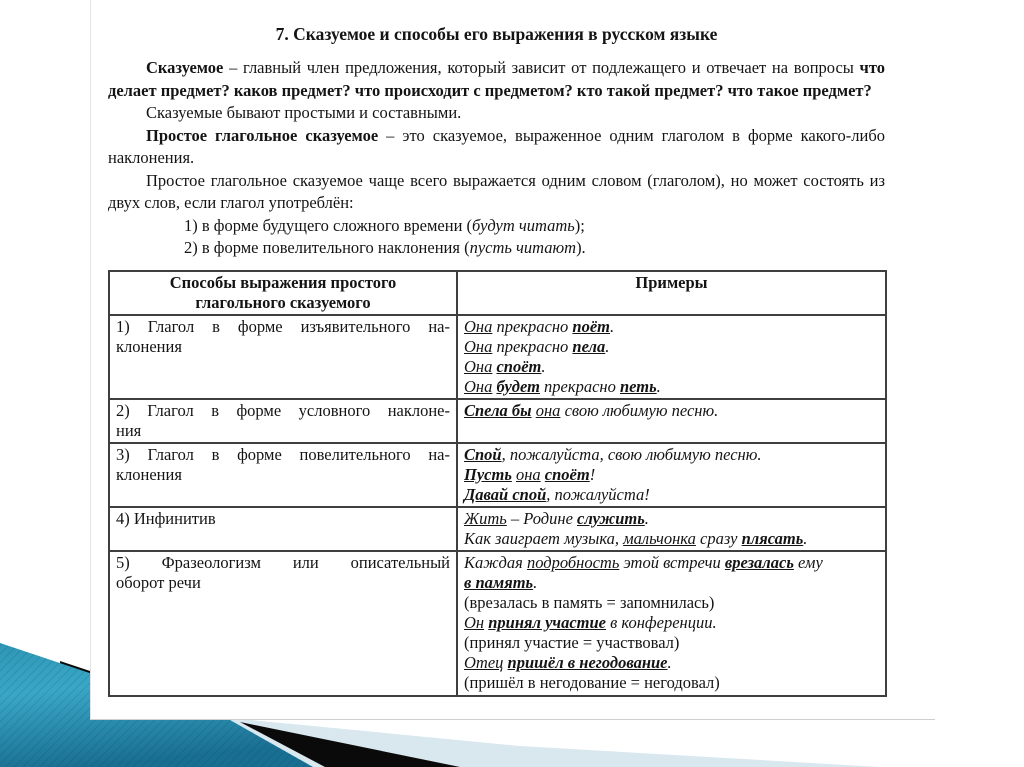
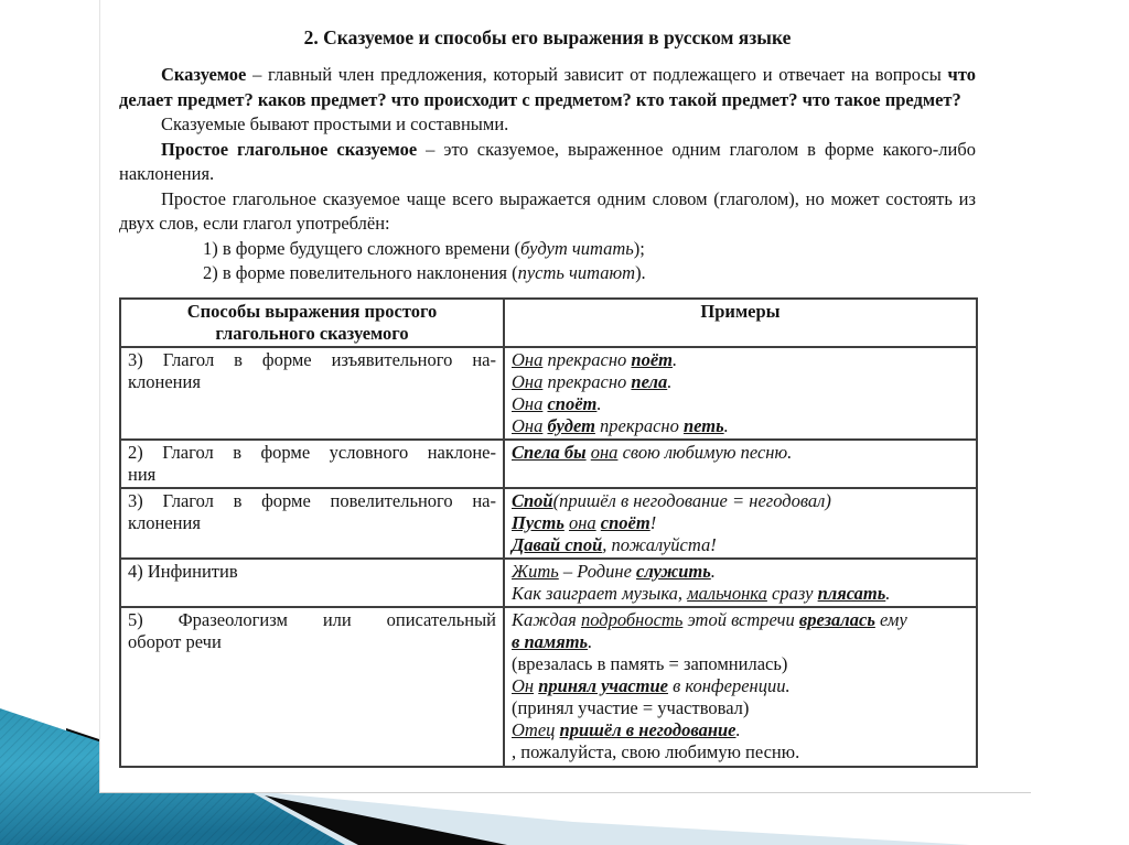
- 7. Сказуемое и способы его выражения в русском языке
+ 2. Сказуемое и способы его выражения в русском языке
  Сказуемое – главный член предложения, который зависит от подлежащего и отвечает на вопросы что делает предмет? каков предмет? что происходит с предметом? кто такой предмет? что такое предмет?
  Сказуемые бывают простыми и составными.
  Простое глагольное сказуемое – это сказуемое, выраженное одним глаголом в форме какого-либо наклонения.
  Простое глагольное сказуемое чаще всего выражается одним словом (глаголом), но может состоять из двух слов, если глагол употреблён:
  1) в форме будущего сложного времени (будут читать);
  2) в форме повелительного наклонения (пусть читают).
  Способы выражения простогоглагольного сказуемого	Примеры
- 1) Глагол в форме изъявительного на-клонения	Она прекрасно поёт.Она прекрасно пела.Она споёт.Она будет прекрасно петь.
+ 3) Глагол в форме изъявительного на-клонения	Она прекрасно поёт.Она прекрасно пела.Она споёт.Она будет прекрасно петь.
  2) Глагол в форме условного наклоне-ния	Спела бы она свою любимую песню.
- 3) Глагол в форме повелительного на-клонения	Спой, пожалуйста, свою любимую песню.Пусть она споёт!Давай спой, пожалуйста!
+ 3) Глагол в форме повелительного на-клонения	Спой(пришёл в негодование = негодовал)Пусть она споёт!Давай спой, пожалуйста!
  4) Инфинитив	Жить – Родине служить.Как заиграет музыка, мальчонка сразу плясать.
- 5) Фразеологизм или описательныйоборот речи	Каждая подробность этой встречи врезалась емув память.(врезалась в память = запомнилась)Он принял участие в конференции.(принял участие = участвовал)Отец пришёл в негодование.(пришёл в негодование = негодовал)
+ 5) Фразеологизм или описательныйоборот речи	Каждая подробность этой встречи врезалась емув память.(врезалась в память = запомнилась)Он принял участие в конференции.(принял участие = участвовал)Отец пришёл в негодование., пожалуйста, свою любимую песню.
